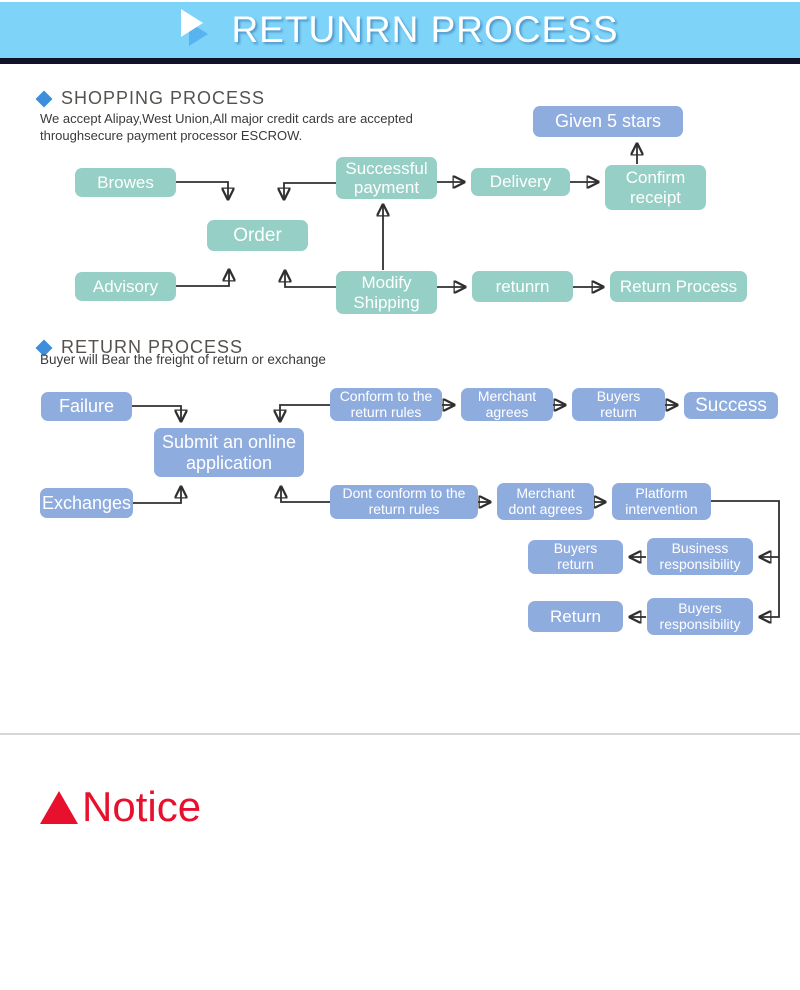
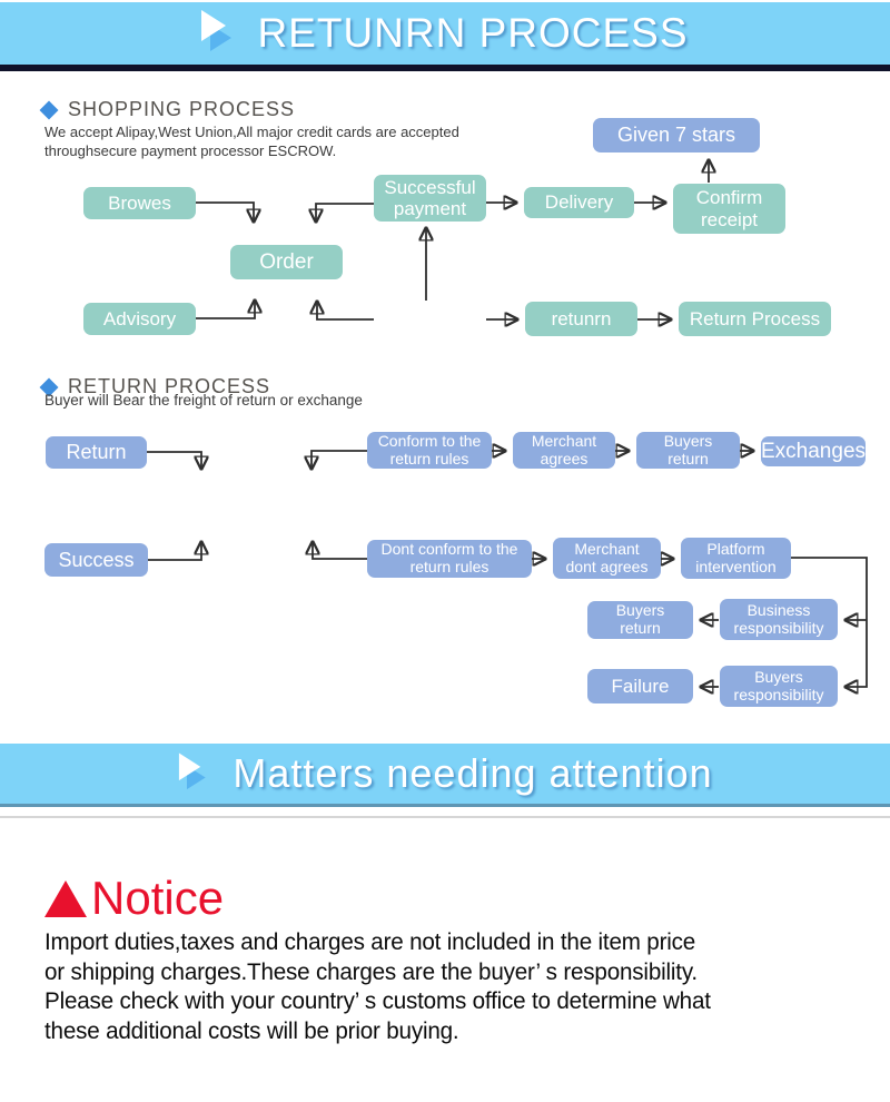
  RETUNRN PROCESS
  SHOPPING PROCESS
  We accept Alipay,West Union,All major credit cards are accepted
  throughsecure payment processor ESCROW.
  RETURN PROCESS
  Buyer will Bear the freight of return or exchange
  Browes
  Order
  Advisory
  Successful
  payment
- Modify
- Shipping
  Delivery
  Confirm
  receipt
- Given 5 stars
+ Given 7 stars
  retunrn
  Return Process
- Failure
+ Return
- Submit an online
- application
- Exchanges
+ Success
  Conform to the
  return rules
  Merchant
  agrees
  Buyers
  return
- Success
+ Exchanges
  Dont conform to the
  return rules
  Merchant
  dont agrees
  Platform
  intervention
  Buyers
  return
  Business
  responsibility
- Return
+ Failure
  Buyers
  responsibility
+ Matters needing attention
  Notice
+ Import duties,taxes and charges are not included in the item price
+ or shipping charges.These charges are the buyer’ s responsibility.
+ Please check with your country’ s customs office to determine what
+ these additional costs will be prior buying.
